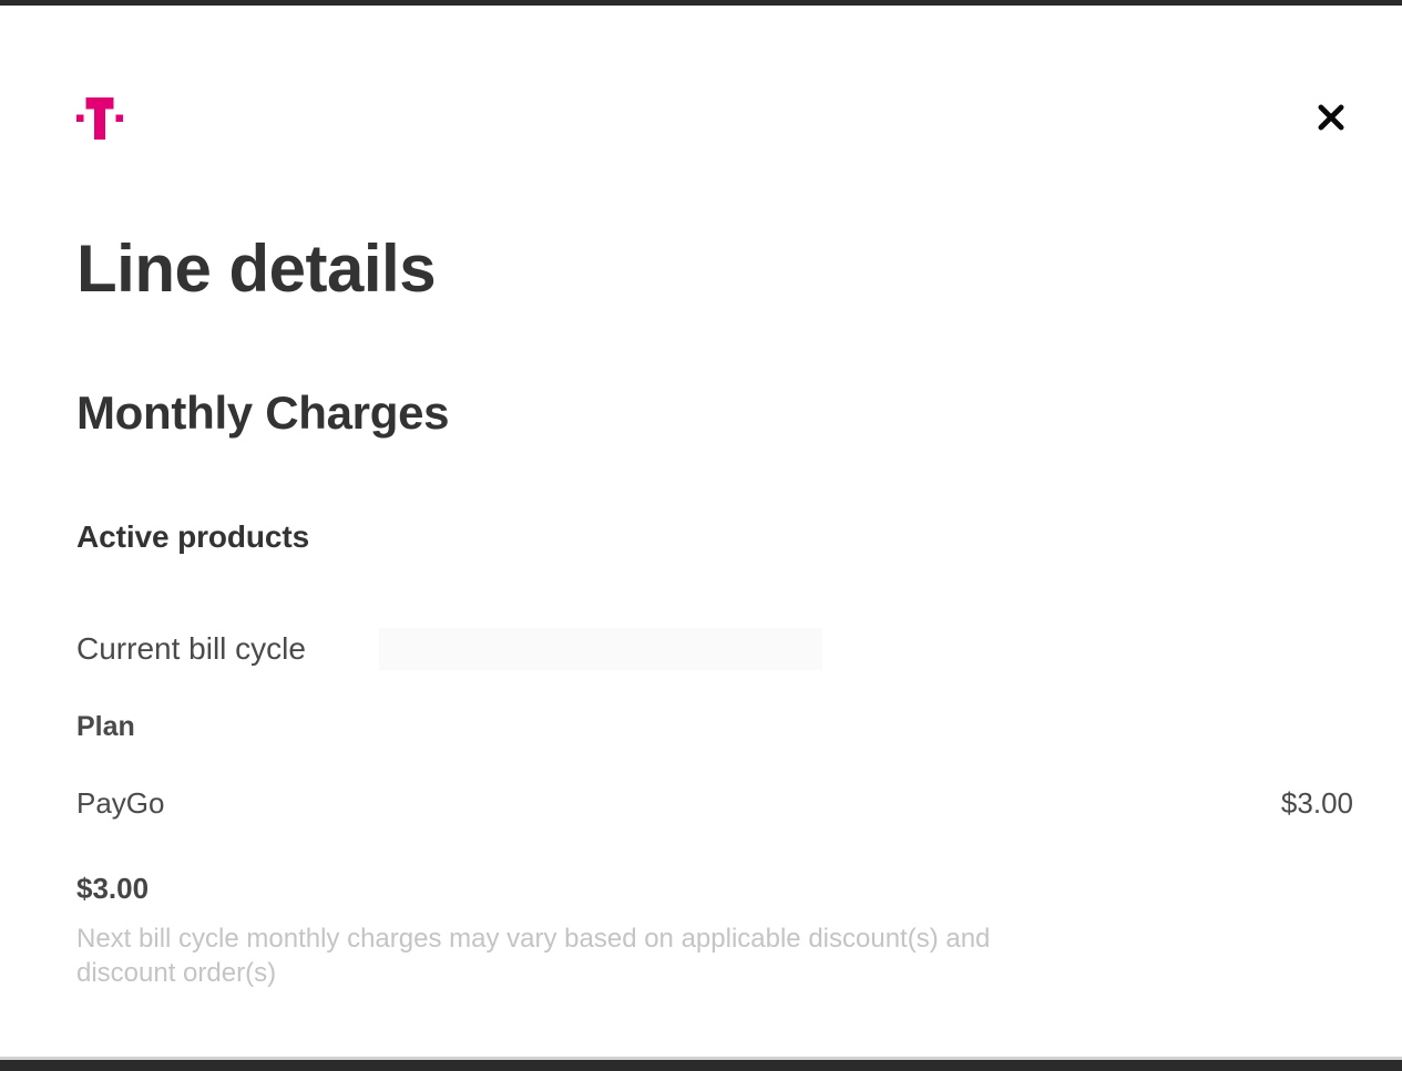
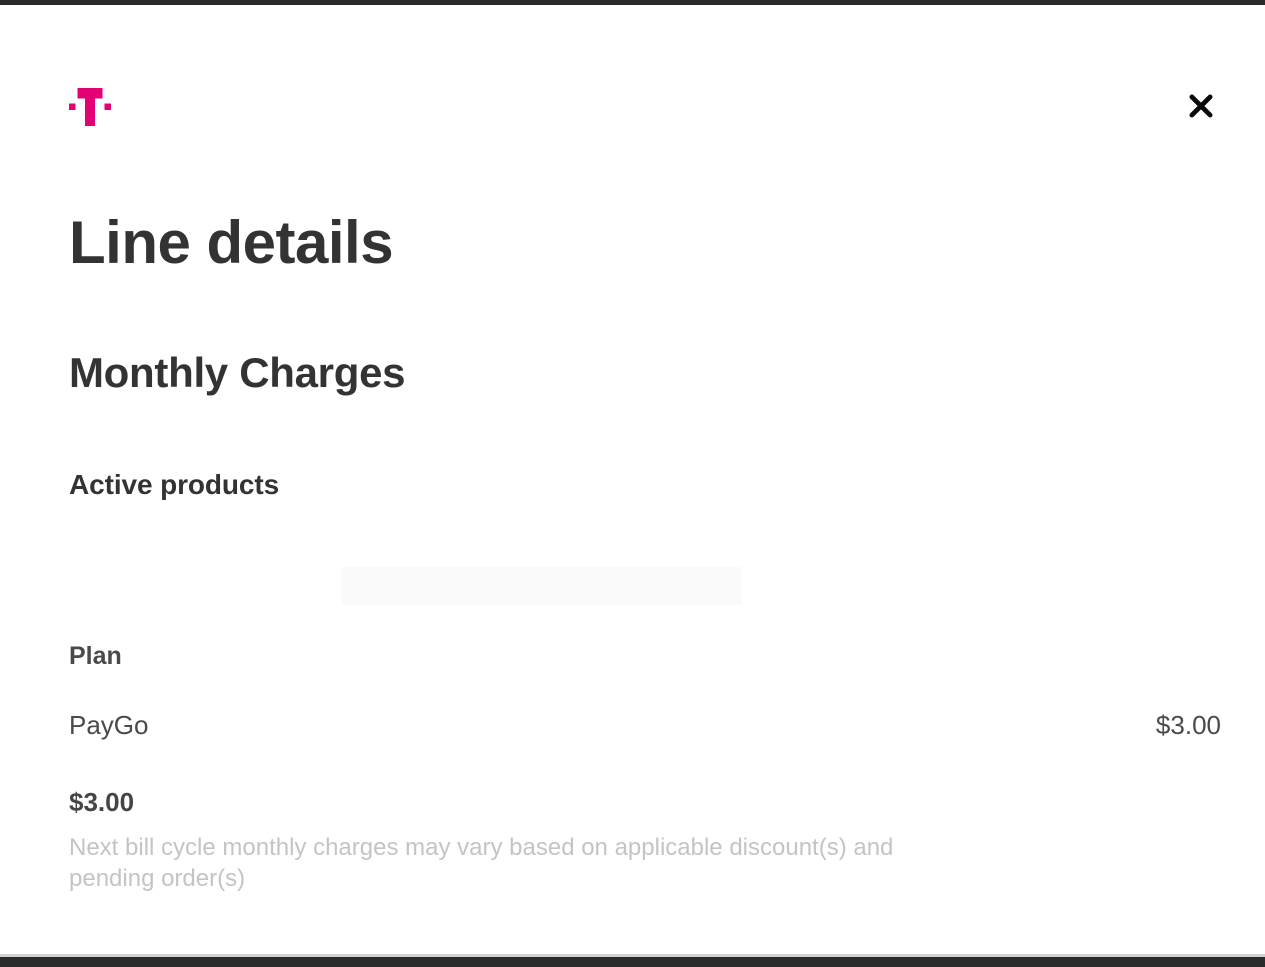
  Line details
  Monthly Charges
  Active products
- Current bill cycle
  Plan
  PayGo
  $3.00
  $3.00
- Next bill cycle monthly charges may vary based on applicable discount(s) and discount order(s)
+ Next bill cycle monthly charges may vary based on applicable discount(s) and pending order(s)
